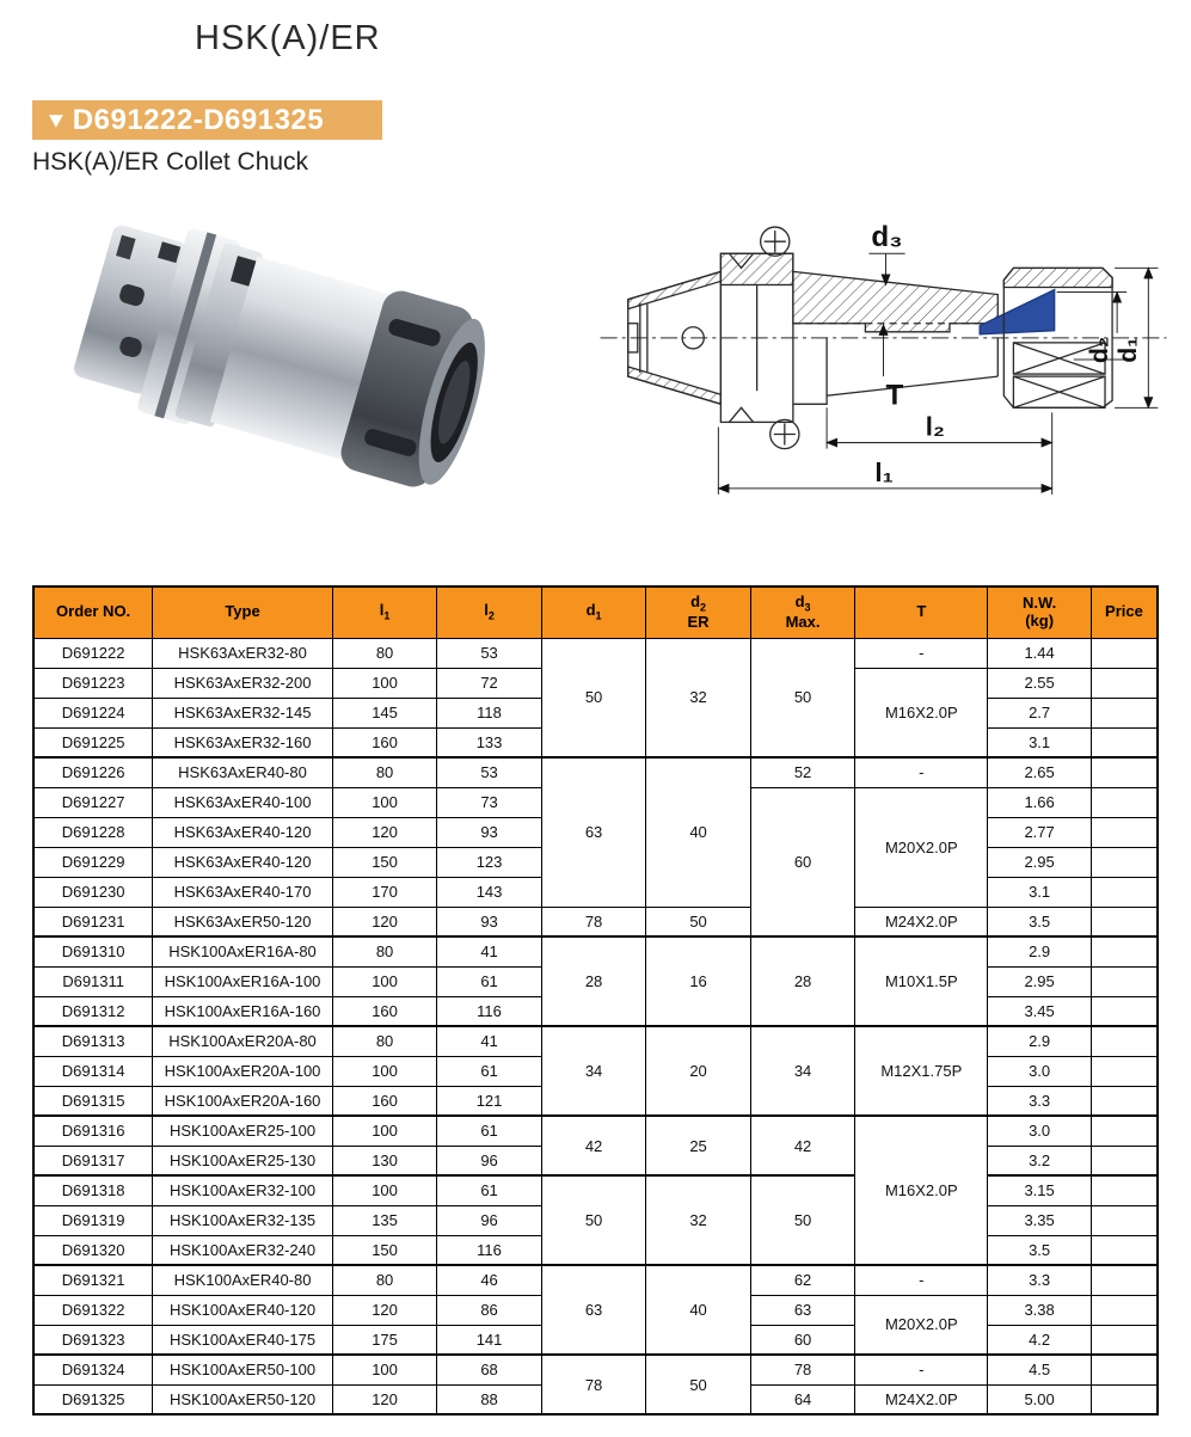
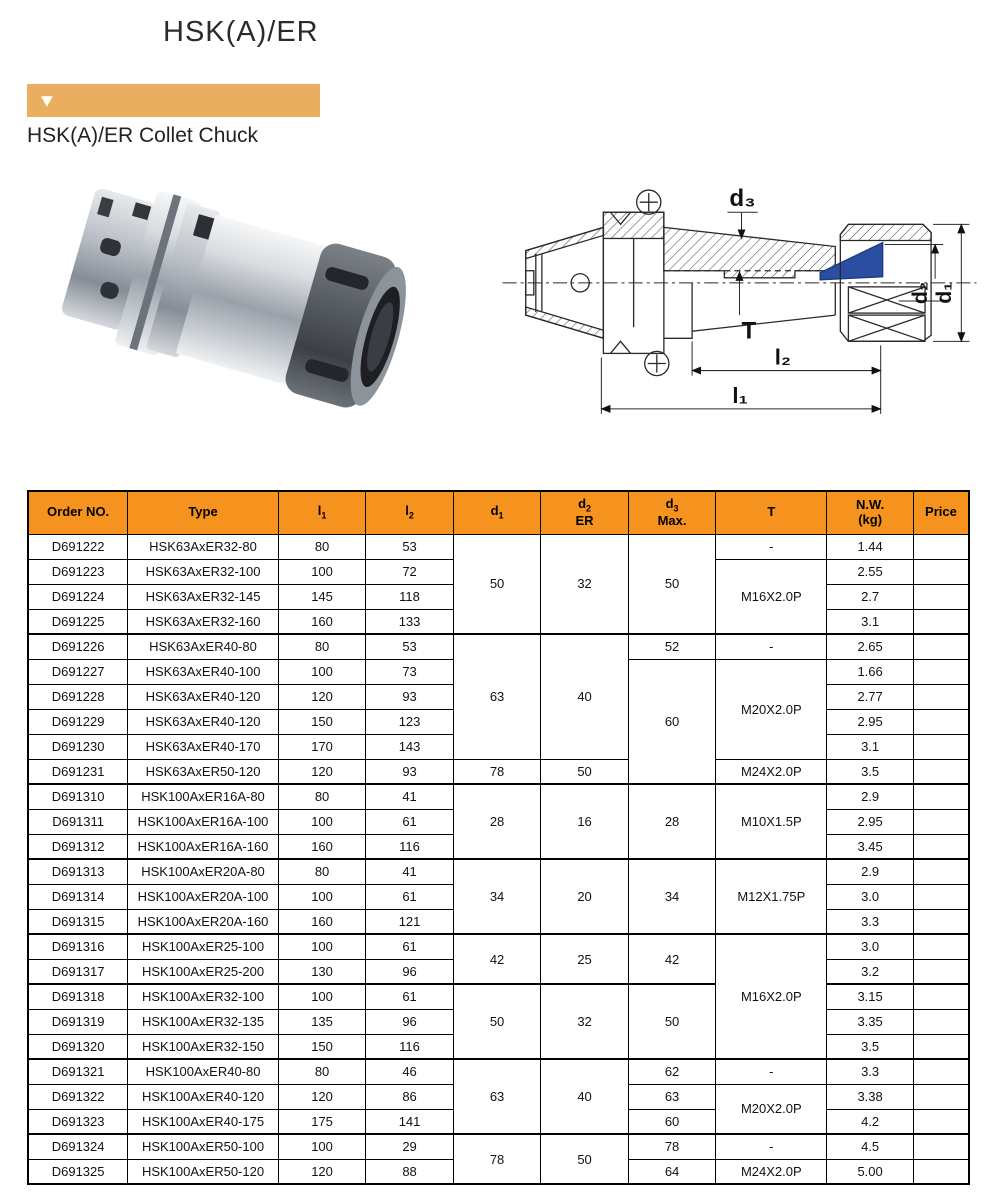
  HSK(A)/ER
  ▼
- D691222-D691325
  HSK(A)/ER Collet Chuck
  d₃
  T
  l₂
  l₁
  Order NO.	Type	l1	l2	d1	d2ER	d3Max.	T	N.W.(kg)	Price
  D691222	HSK63AxER32-80	80	53	50	32	50	-	1.44
- D691223	HSK63AxER32-200	100	72	M16X2.0P	2.55
+ D691223	HSK63AxER32-100	100	72	M16X2.0P	2.55
  D691224	HSK63AxER32-145	145	118	2.7
  D691225	HSK63AxER32-160	160	133	3.1
  D691226	HSK63AxER40-80	80	53	63	40	52	-	2.65
  D691227	HSK63AxER40-100	100	73	60	M20X2.0P	1.66
  D691228	HSK63AxER40-120	120	93	2.77
  D691229	HSK63AxER40-120	150	123	2.95
  D691230	HSK63AxER40-170	170	143	3.1
  D691231	HSK63AxER50-120	120	93	78	50	M24X2.0P	3.5
  D691310	HSK100AxER16A-80	80	41	28	16	28	M10X1.5P	2.9
  D691311	HSK100AxER16A-100	100	61	2.95
  D691312	HSK100AxER16A-160	160	116	3.45
  D691313	HSK100AxER20A-80	80	41	34	20	34	M12X1.75P	2.9
  D691314	HSK100AxER20A-100	100	61	3.0
  D691315	HSK100AxER20A-160	160	121	3.3
  D691316	HSK100AxER25-100	100	61	42	25	42	M16X2.0P	3.0
- D691317	HSK100AxER25-130	130	96	3.2
+ D691317	HSK100AxER25-200	130	96	3.2
  D691318	HSK100AxER32-100	100	61	50	32	50	3.15
  D691319	HSK100AxER32-135	135	96	3.35
- D691320	HSK100AxER32-240	150	116	3.5
+ D691320	HSK100AxER32-150	150	116	3.5
  D691321	HSK100AxER40-80	80	46	63	40	62	-	3.3
  D691322	HSK100AxER40-120	120	86	63	M20X2.0P	3.38
  D691323	HSK100AxER40-175	175	141	60	4.2
- D691324	HSK100AxER50-100	100	68	78	50	78	-	4.5
+ D691324	HSK100AxER50-100	100	29	78	50	78	-	4.5
  D691325	HSK100AxER50-120	120	88	64	M24X2.0P	5.00
